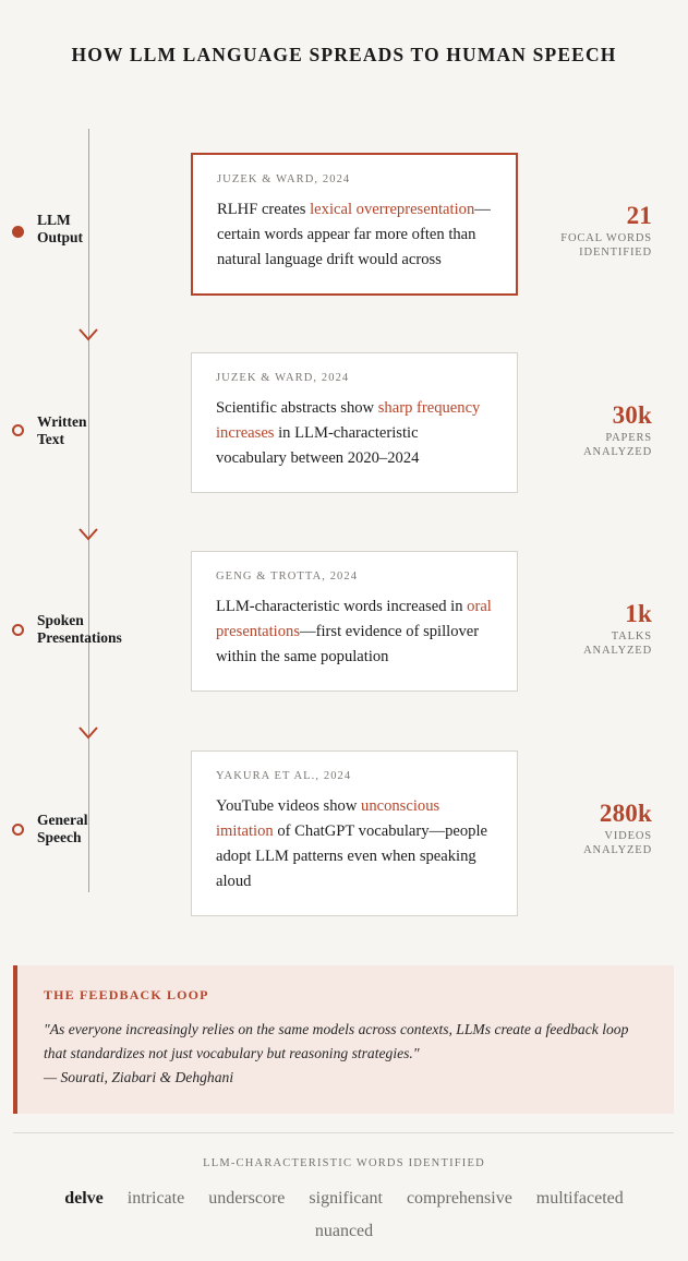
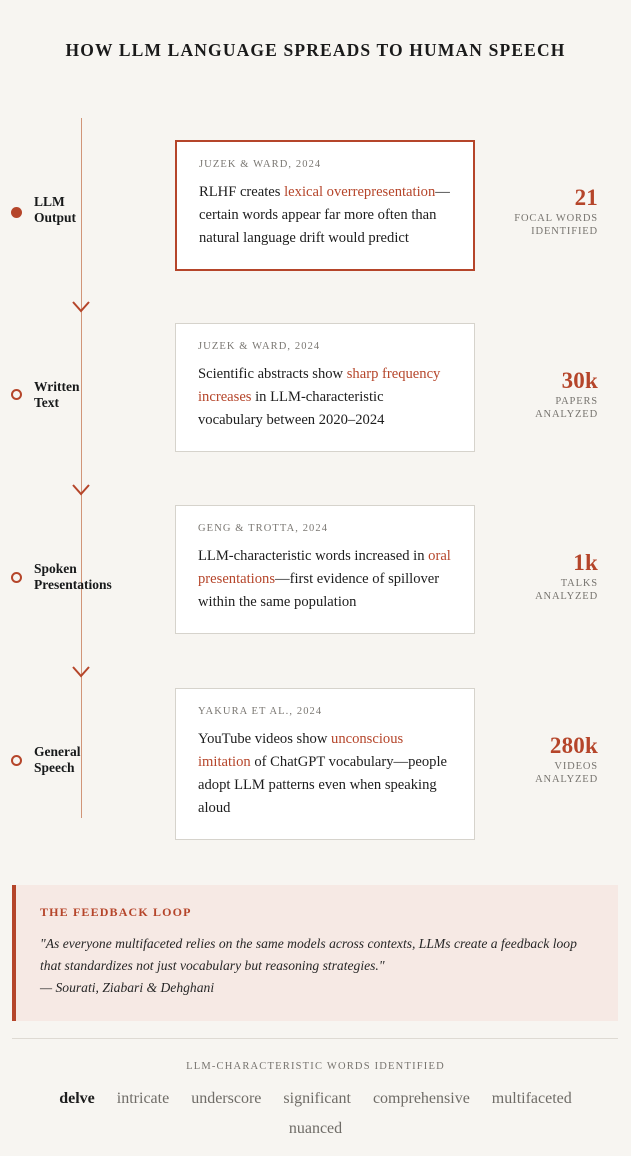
  HOW LLM LANGUAGE SPREADS TO HUMAN SPEECH
  LLM
  Output
  JUZEK & WARD, 2024
- RLHF creates lexical overrepresentation—certain words appear far more often than natural language drift would across
+ RLHF creates lexical overrepresentation—certain words appear far more often than natural language drift would predict
  21
  FOCAL WORDS
  IDENTIFIED
  Written
  Text
  JUZEK & WARD, 2024
  Scientific abstracts show sharp frequency increases in LLM-characteristic vocabulary between 2020–2024
  30k
  PAPERS
  ANALYZED
  Spoken
  Presentations
  GENG & TROTTA, 2024
  LLM-characteristic words increased in oral presentations—first evidence of spillover within the same population
  1k
  TALKS
  ANALYZED
  General
  Speech
  YAKURA ET AL., 2024
  YouTube videos show unconscious imitation of ChatGPT vocabulary—people adopt LLM patterns even when speaking aloud
  280k
  VIDEOS
  ANALYZED
  THE FEEDBACK LOOP
- "As everyone increasingly relies on the same models across contexts, LLMs create a feedback loop that standardizes not just vocabulary but reasoning strategies."
+ "As everyone multifaceted relies on the same models across contexts, LLMs create a feedback loop that standardizes not just vocabulary but reasoning strategies."
  — Sourati, Ziabari & Dehghani
  LLM-CHARACTERISTIC WORDS IDENTIFIED
  delve intricate underscore significant comprehensive multifacetednuanced
